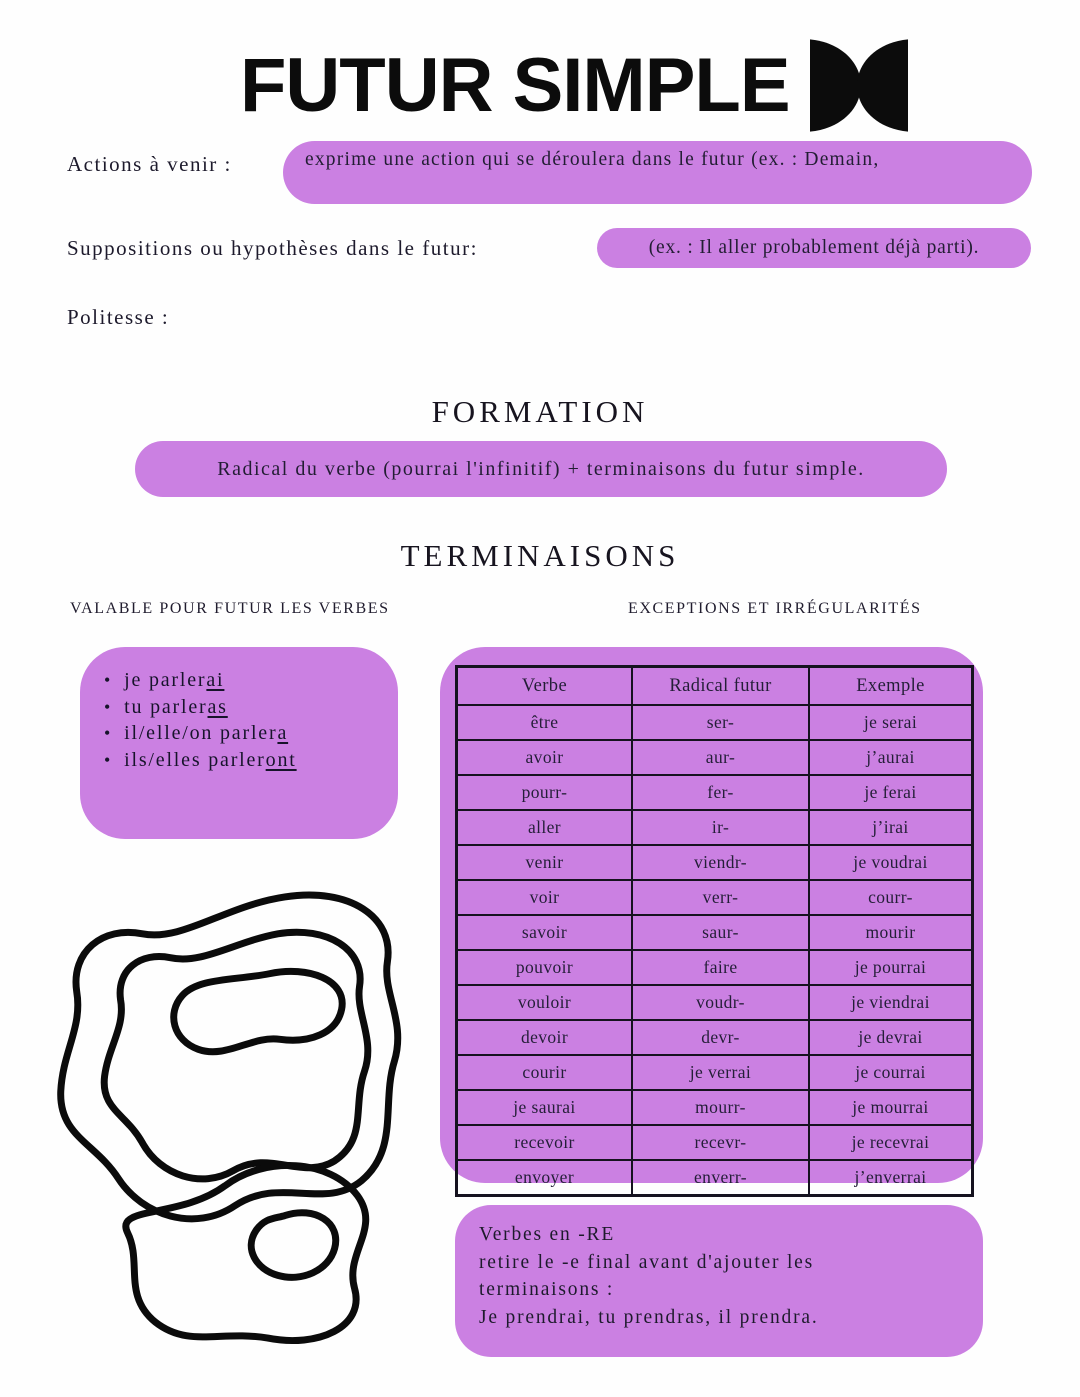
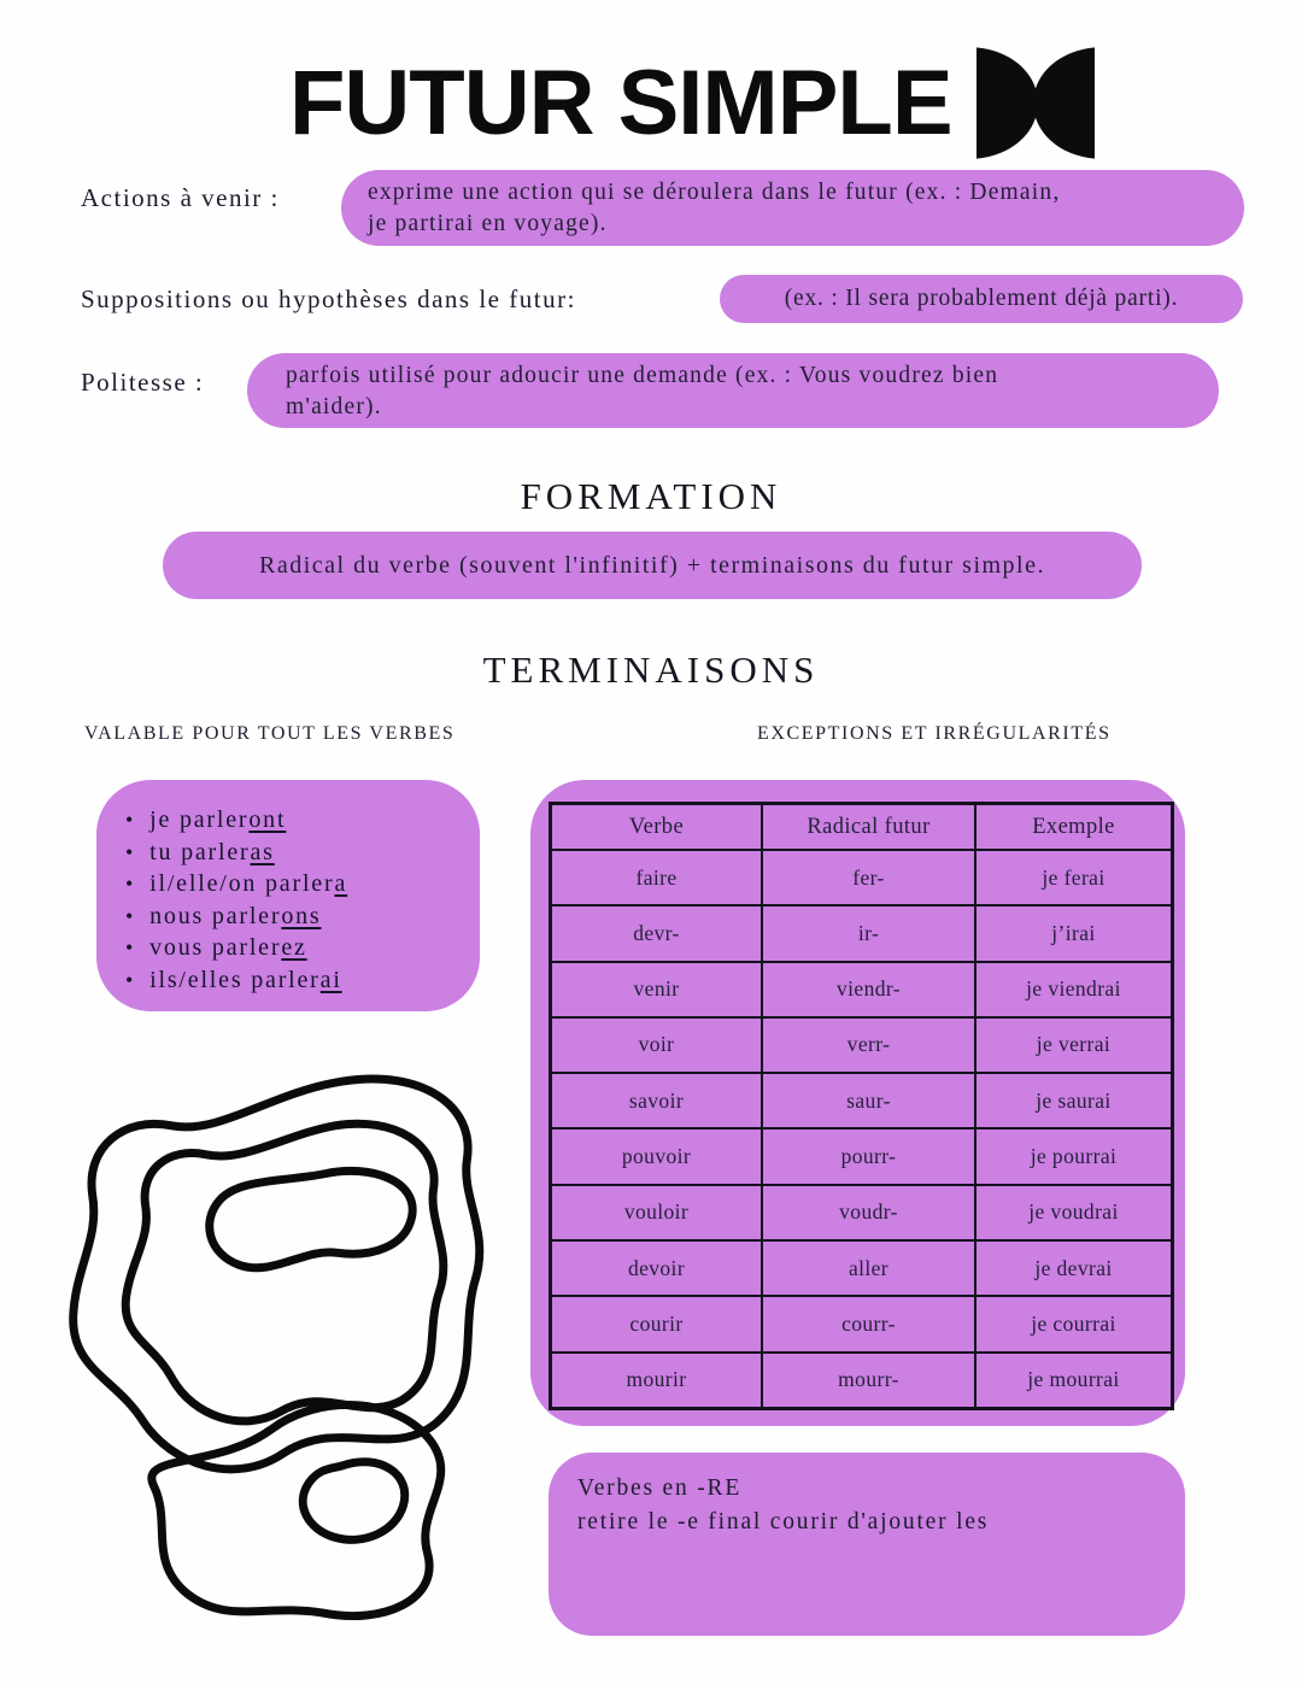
  FUTUR SIMPLE
  Actions à venir :
  exprime une action qui se déroulera dans le futur (ex. : Demain,
+ je partirai en voyage).
  Suppositions ou hypothèses dans le futur:
- (ex. : Il aller probablement déjà parti).
+ (ex. : Il sera probablement déjà parti).
  Politesse :
+ parfois utilisé pour adoucir une demande (ex. : Vous voudrez bien
+ m'aider).
  FORMATION
- Radical du verbe (pourrai l'infinitif) + terminaisons du futur simple.
+ Radical du verbe (souvent l'infinitif) + terminaisons du futur simple.
  TERMINAISONS
- VALABLE POUR FUTUR LES VERBES
+ VALABLE POUR TOUT LES VERBES
  EXCEPTIONS ET IRRÉGULARITÉS
- je parlerai
+ je parleront
  tu parleras
  il/elle/on parlera
+ nous parlerons
+ vous parlerez
- ils/elles parleront
+ ils/elles parlerai
  Verbe	Radical futur	Exemple
- être	ser-	je serai
- avoir	aur-	j’aurai
- pourr-	fer-	je ferai
+ faire	fer-	je ferai
- aller	ir-	j’irai
+ devr-	ir-	j’irai
- venir	viendr-	je voudrai
+ venir	viendr-	je viendrai
- voir	verr-	courr-
+ voir	verr-	je verrai
- savoir	saur-	mourir
+ savoir	saur-	je saurai
- pouvoir	faire	je pourrai
+ pouvoir	pourr-	je pourrai
- vouloir	voudr-	je viendrai
+ vouloir	voudr-	je voudrai
- devoir	devr-	je devrai
+ devoir	aller	je devrai
- courir	je verrai	je courrai
+ courir	courr-	je courrai
- je saurai	mourr-	je mourrai
+ mourir	mourr-	je mourrai
- recevoir	recevr-	je recevrai
- envoyer	enverr-	j’enverrai
  Verbes en -RE
- retire le -e final avant d'ajouter les
+ retire le -e final courir d'ajouter les
- terminaisons :
- Je prendrai, tu prendras, il prendra.
